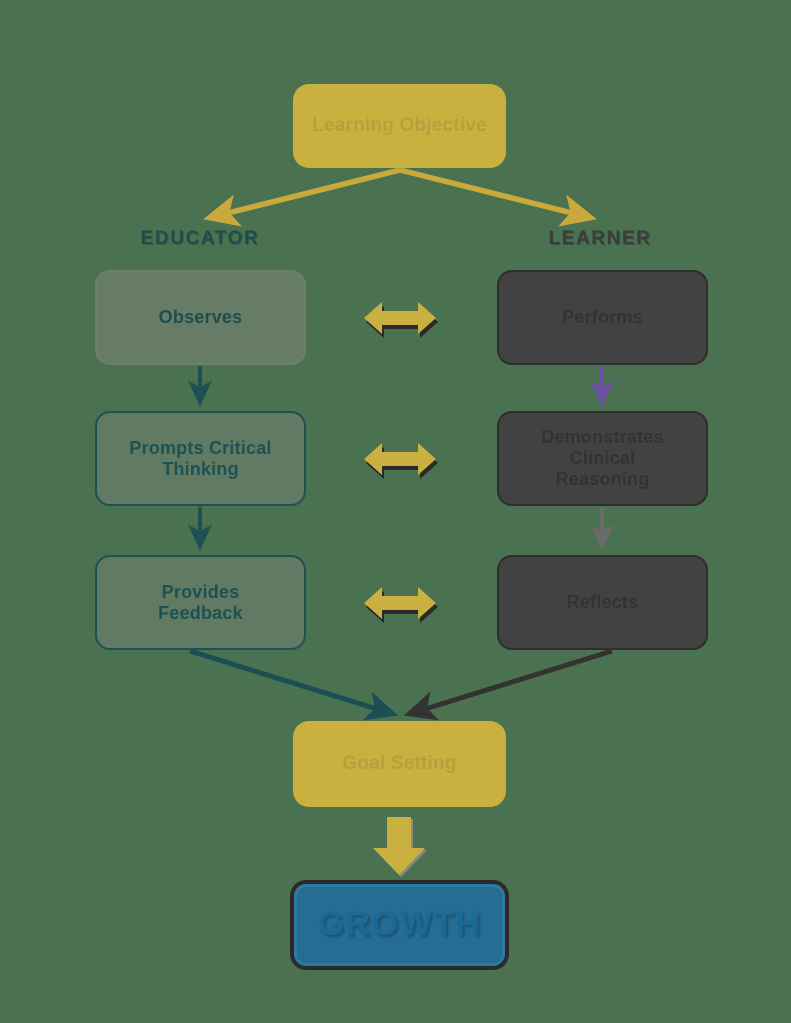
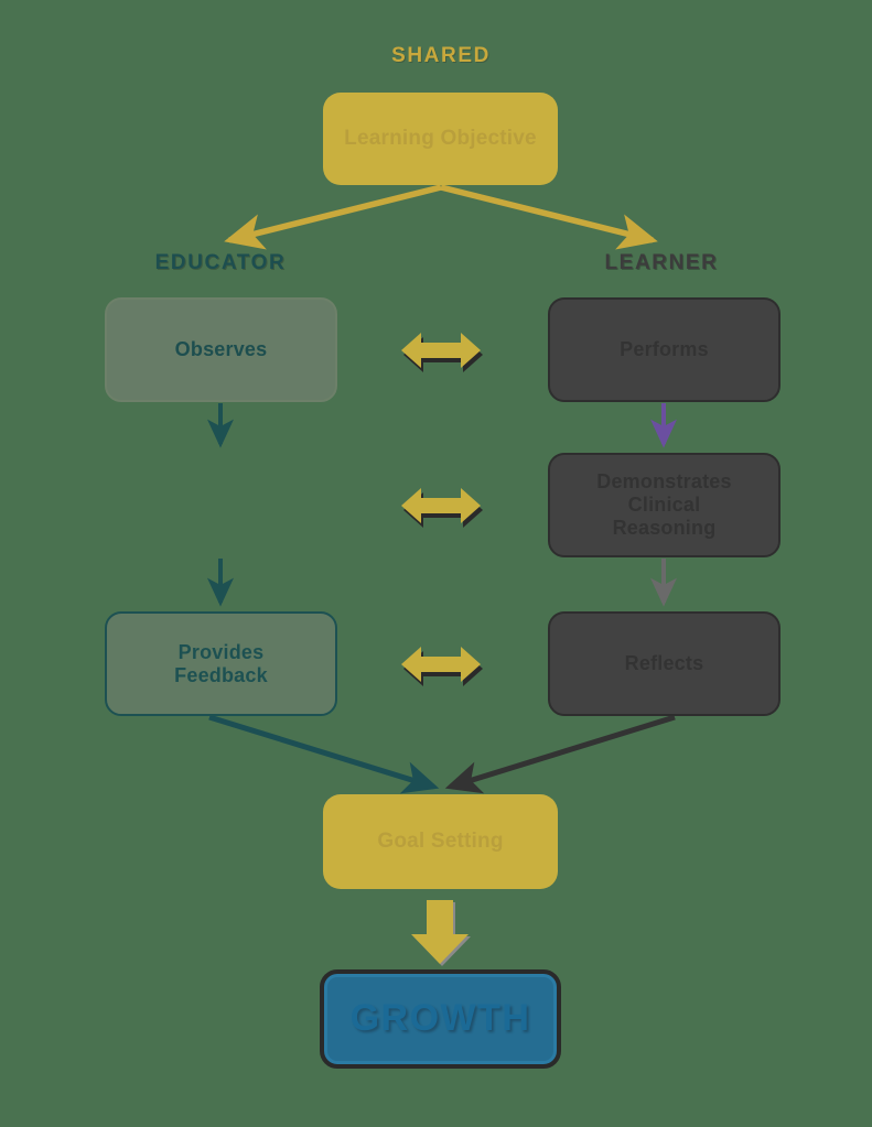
+ SHARED
  EDUCATOR
  LEARNER
  Observes
- Prompts Critical
- Thinking
  Provides
  Feedback
  GROWTH
